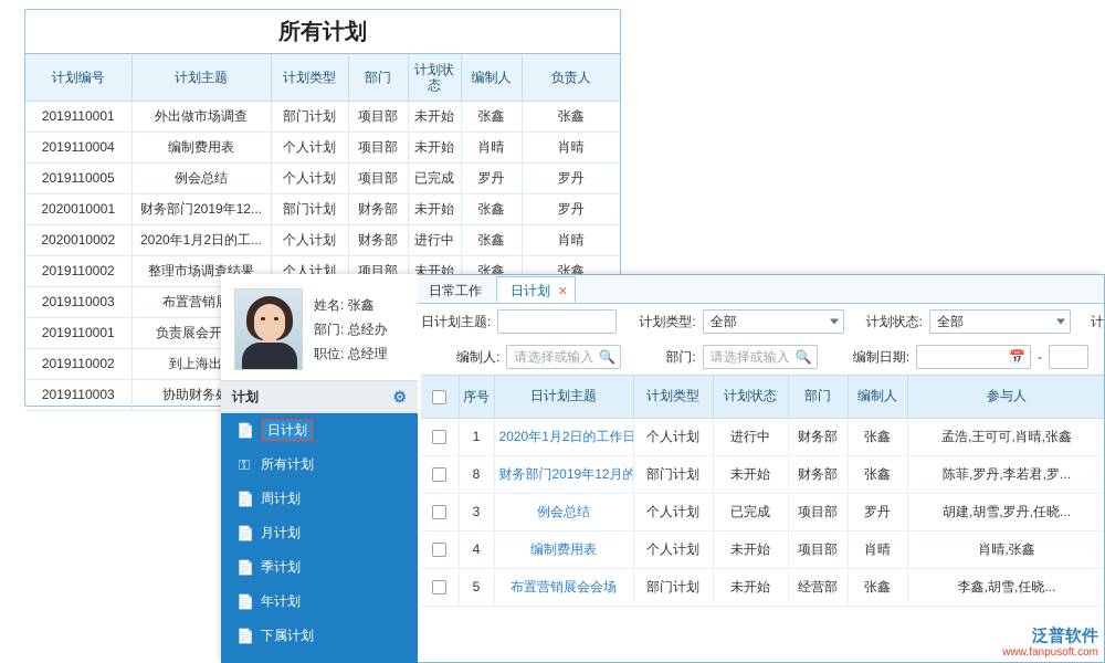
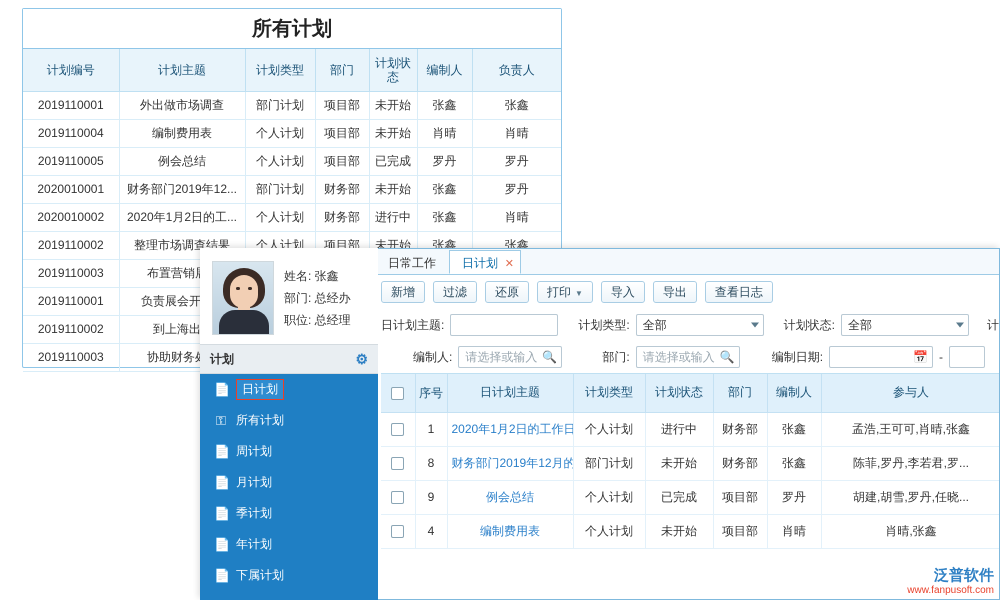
  所有计划
  计划编号	计划主题	计划类型	部门	计划状态	编制人	负责人
  2019110001	外出做市场调查	部门计划	项目部	未开始	张鑫	张鑫
  2019110004	编制费用表	个人计划	项目部	未开始	肖晴	肖晴
  2019110005	例会总结	个人计划	项目部	已完成	罗丹	罗丹
  2020010001	财务部门2019年12...	部门计划	财务部	未开始	张鑫	罗丹
  2020010002	2020年1月2日的工...	个人计划	财务部	进行中	张鑫	肖晴
  2019110002	整理市场调查结果	个人计划	项目部	未开始	张鑫	张鑫
  2019110003	布置营销
  2019110001	负责展会开
  2019110002	到上海出
  2019110003	协助财务
  日常工作
  日计划
  ✕
+ 新增
+ 过滤
+ 还原
+ 打印 ▼
+ 导入
+ 导出
+ 查看日志
  日计划主题:
  计划类型:
  全部
  计划状态:
  全部
  计
  编制人:
  请选择或输入
  🔍
  部门:
  请选择或输入
  🔍
  编制日期:
  📅
  -
  	序号	日计划主题	计划类型	计划状态	部门	编制人	参与人
  	1	2020年1月2日的工作日	个人计划	进行中	财务部	张鑫	孟浩,王可可,肖晴,张鑫
  	8	财务部门2019年12月的	部门计划	未开始	财务部	张鑫	陈菲,罗丹,李若君,罗...
- 	3	例会总结	个人计划	已完成	项目部	罗丹	胡建,胡雪,罗丹,任晓...
+ 	9	例会总结	个人计划	已完成	项目部	罗丹	胡建,胡雪,罗丹,任晓...
  	4	编制费用表	个人计划	未开始	项目部	肖晴	肖晴,张鑫
- 	5	布置营销展会会场	部门计划	未开始	经营部	张鑫	李鑫,胡雪,任晓...
  姓名: 张鑫
  部门: 总经办
  职位: 总经理
  计划
  ⚙
  📄
  日计划
  ⚿
  所有计划
  📄
  周计划
  📄
  月计划
  📄
  季计划
  📄
  年计划
  📄
  下属计划
  泛普软件
  www.fanpusoft.com
